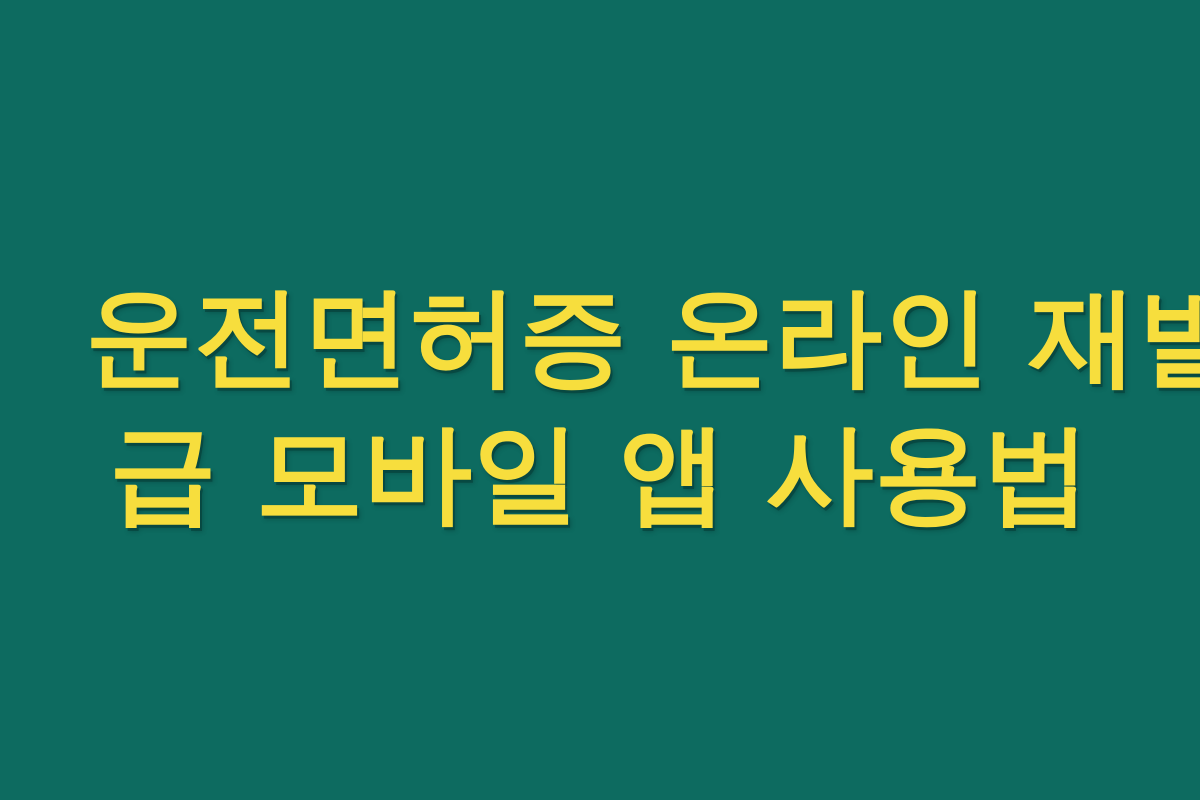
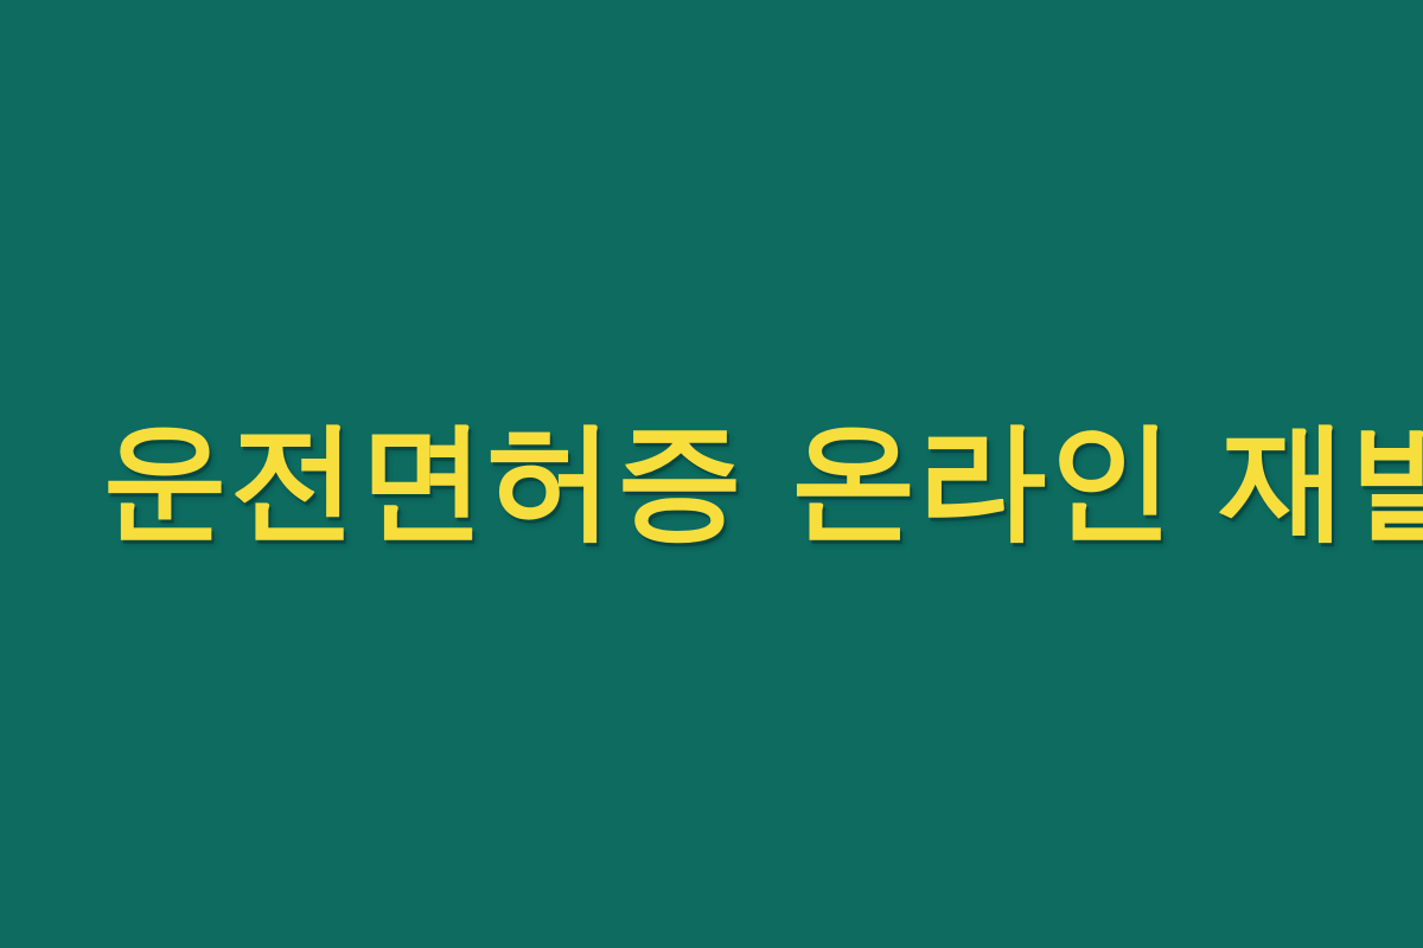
  운전면허증 온라인 재발
- 급 모바일 앱 사용법
